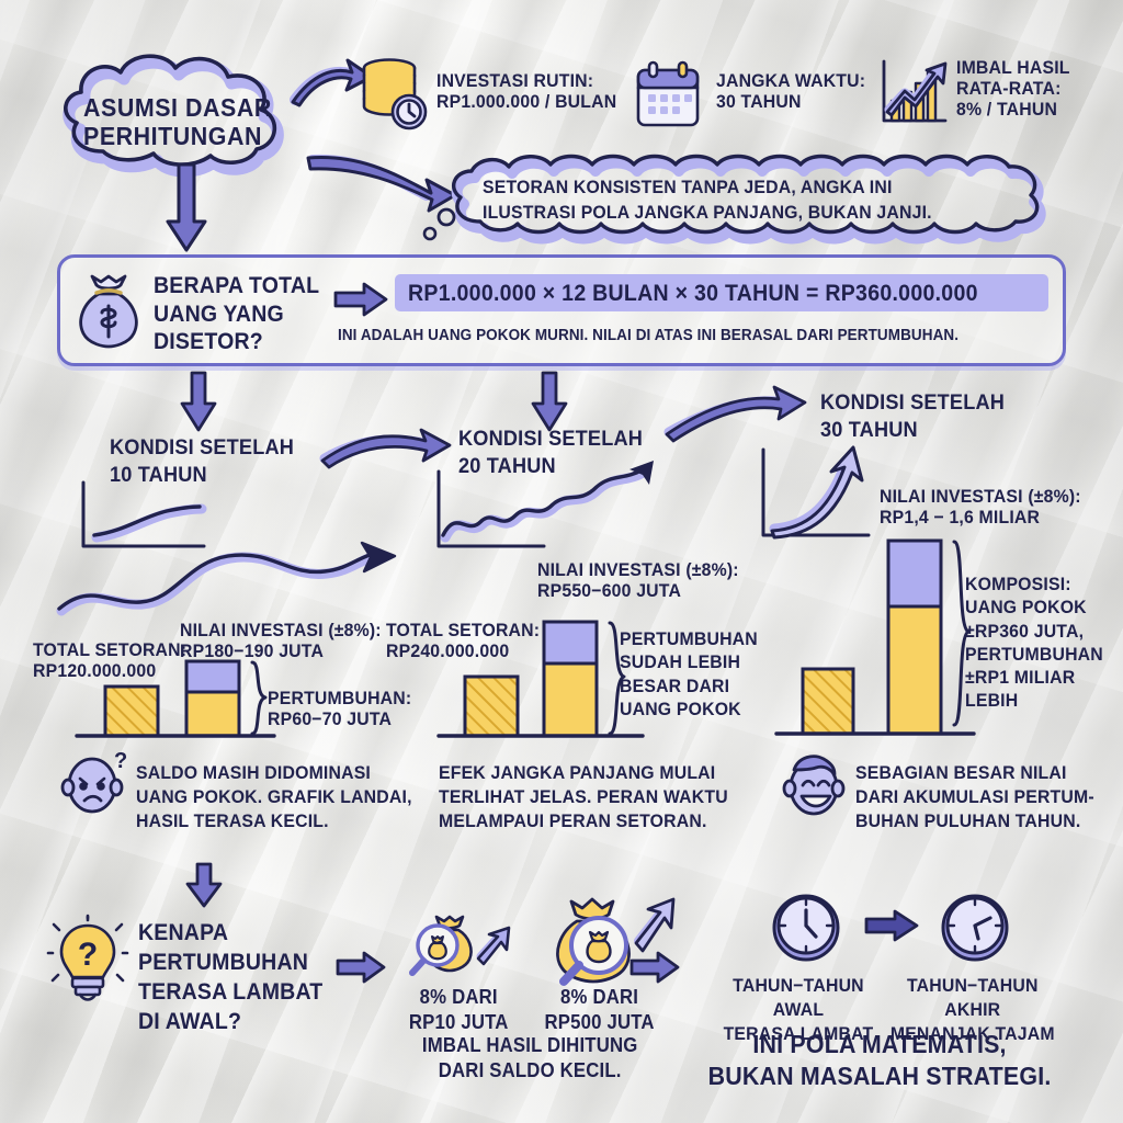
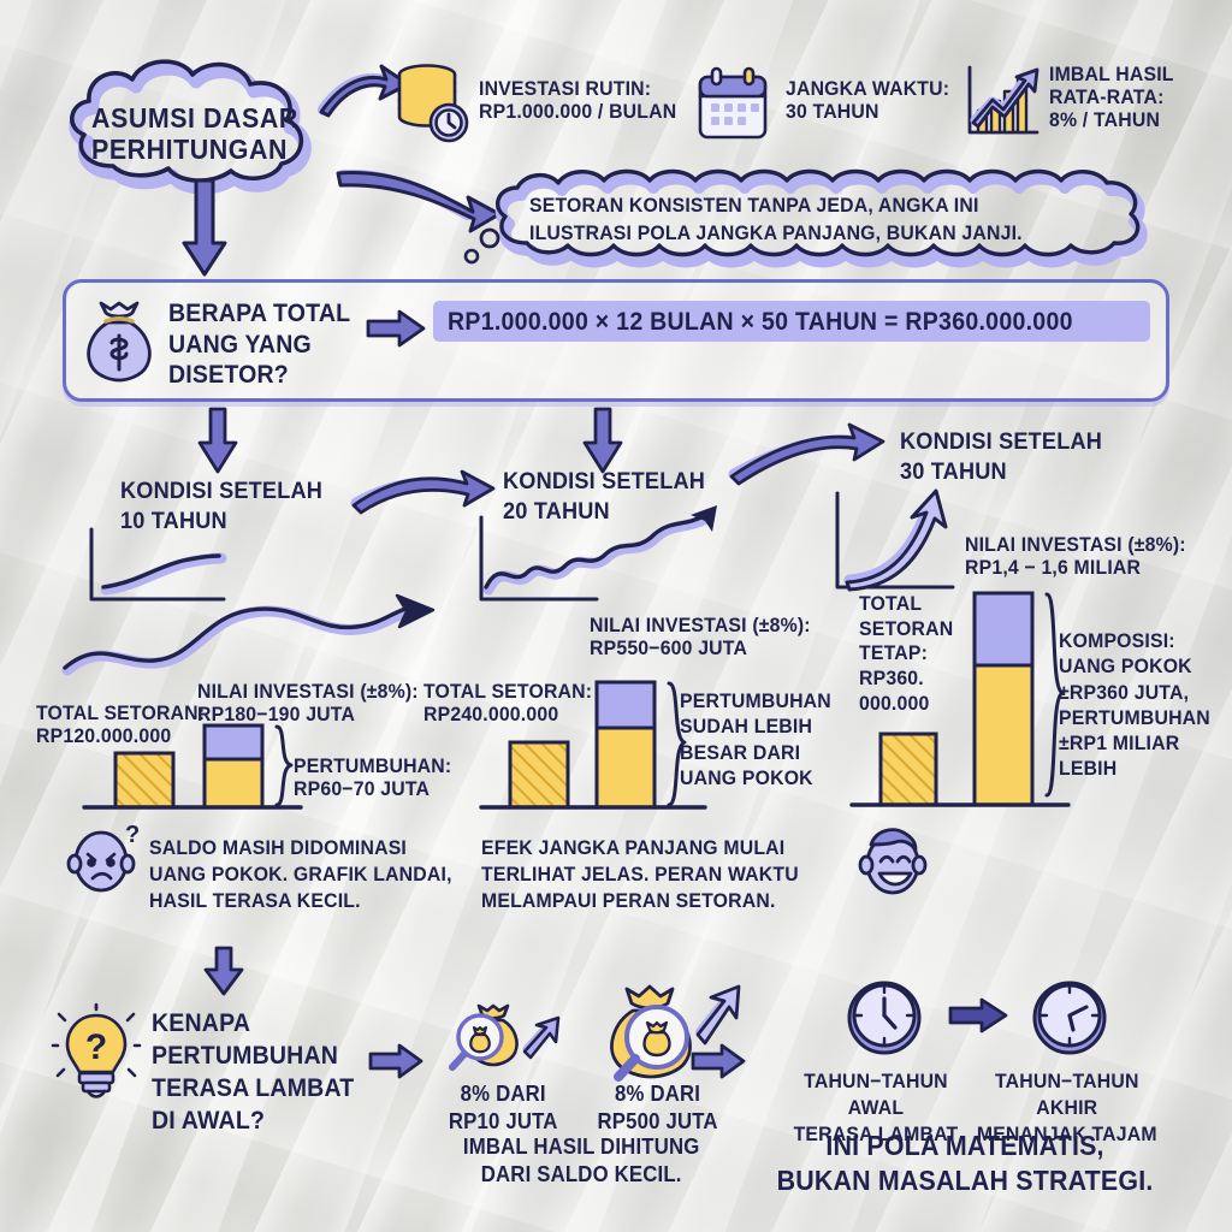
  ASUMSI DASAR
  PERHITUNGAN
  INVESTASI RUTIN:
  RP1.000.000 / BULAN
  JANGKA WAKTU:
  30 TAHUN
  IMBAL HASIL
  RATA-RATA:
  8% / TAHUN
  SETORAN KONSISTEN TANPA JEDA, ANGKA INI
  ILUSTRASI POLA JANGKA PANJANG, BUKAN JANJI.
  BERAPA TOTAL
  UANG YANG
  DISETOR?
- RP1.000.000 × 12 BULAN × 30 TAHUN = RP360.000.000
+ RP1.000.000 × 12 BULAN × 50 TAHUN = RP360.000.000
- INI ADALAH UANG POKOK MURNI. NILAI DI ATAS INI BERASAL DARI PERTUMBUHAN.
  KONDISI SETELAH
  10 TAHUN
  KONDISI SETELAH
  20 TAHUN
  KONDISI SETELAH
  30 TAHUN
  TOTAL SETORAN:
  RP120.000.000
  NILAI INVESTASI (±8%):
  RP180−190 JUTA
  PERTUMBUHAN:
  RP60−70 JUTA
  NILAI INVESTASI (±8%):
  RP550−600 JUTA
  TOTAL SETORAN:
  RP240.000.000
  PERTUMBUHAN
  SUDAH LEBIH
  BESAR DARI
  UANG POKOK
  NILAI INVESTASI (±8%):
  RP1,4 − 1,6 MILIAR
+ TOTAL
+ SETORAN
+ TETAP:
+ RP360.
+ 000.000
  KOMPOSISI:
  UANG POKOK
  ±RP360 JUTA,
  PERTUMBUHAN
  ±RP1 MILIAR
  LEBIH
  ?
  SALDO MASIH DIDOMINASI
  UANG POKOK. GRAFIK LANDAI,
  HASIL TERASA KECIL.
  EFEK JANGKA PANJANG MULAI
  TERLIHAT JELAS. PERAN WAKTU
  MELAMPAUI PERAN SETORAN.
- SEBAGIAN BESAR NILAI
- DARI AKUMULASI PERTUM-
- BUHAN PULUHAN TAHUN.
  ?
  KENAPA
  PERTUMBUHAN
  TERASA LAMBAT
  DI AWAL?
  8% DARI
  RP10 JUTA
  8% DARI
  RP500 JUTA
  IMBAL HASIL DIHITUNG
  DARI SALDO KECIL.
  TAHUN−TAHUN AWAL
  TERASA LAMBAT
  TAHUN−TAHUN AKHIR
  MENANJAK TAJAM
  INI POLA MATEMATIS,
  BUKAN MASALAH STRATEGI.
